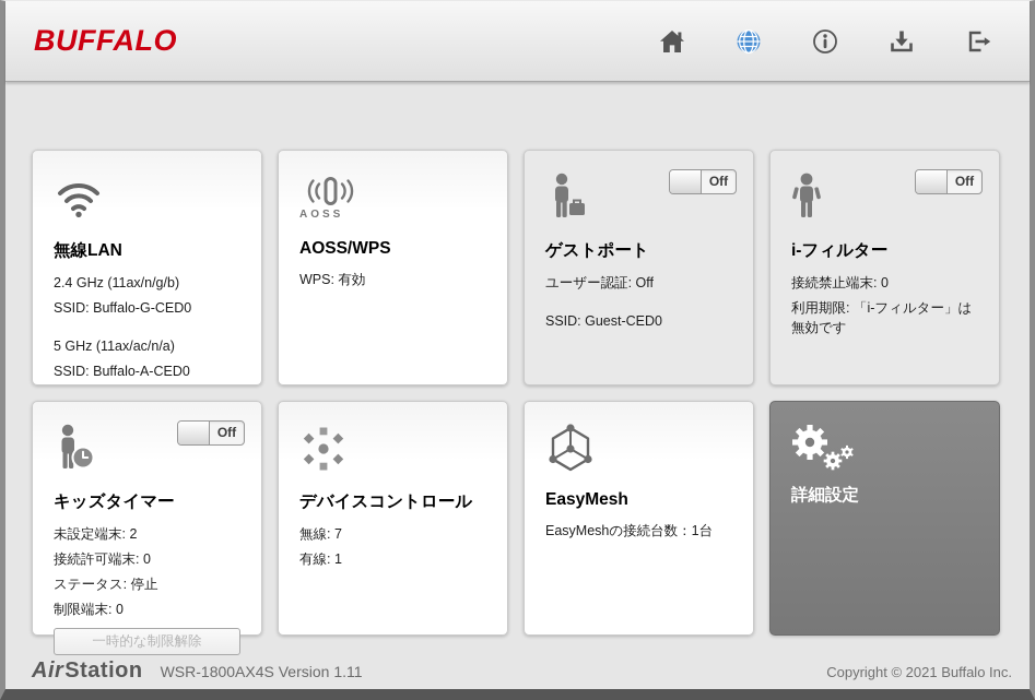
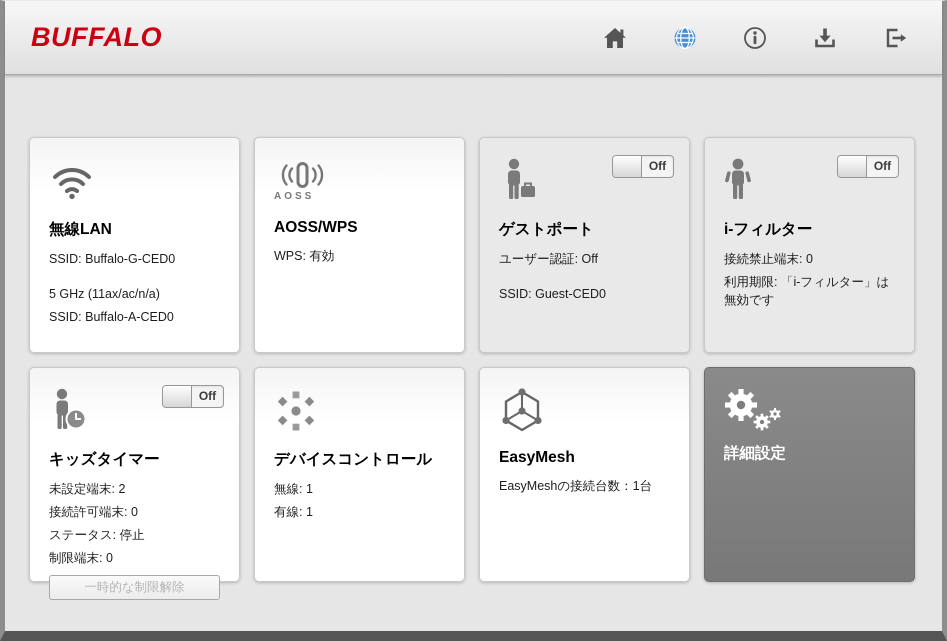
  BUFFALO
  無線LAN
- 2.4 GHz (11ax/n/g/b)
  SSID: Buffalo-G-CED0
  5 GHz (11ax/ac/n/a)
  SSID: Buffalo-A-CED0
  AOSS
  AOSS/WPS
  WPS: 有効
  Off
  ゲストポート
  ユーザー認証: Off
  SSID: Guest-CED0
  Off
  i-フィルター
  接続禁止端末: 0
  利用期限: 「i-フィルター」は無効です
  Off
  キッズタイマー
  未設定端末: 2
  接続許可端末: 0
  ステータス: 停止
  制限端末: 0
  一時的な制限解除
  デバイスコントロール
- 無線: 7
+ 無線: 1
  有線: 1
  EasyMesh
  EasyMeshの接続台数：1台
  詳細設定
- AirStation
- WSR-1800AX4S Version 1.11
- Copyright © 2021 Buffalo Inc.
